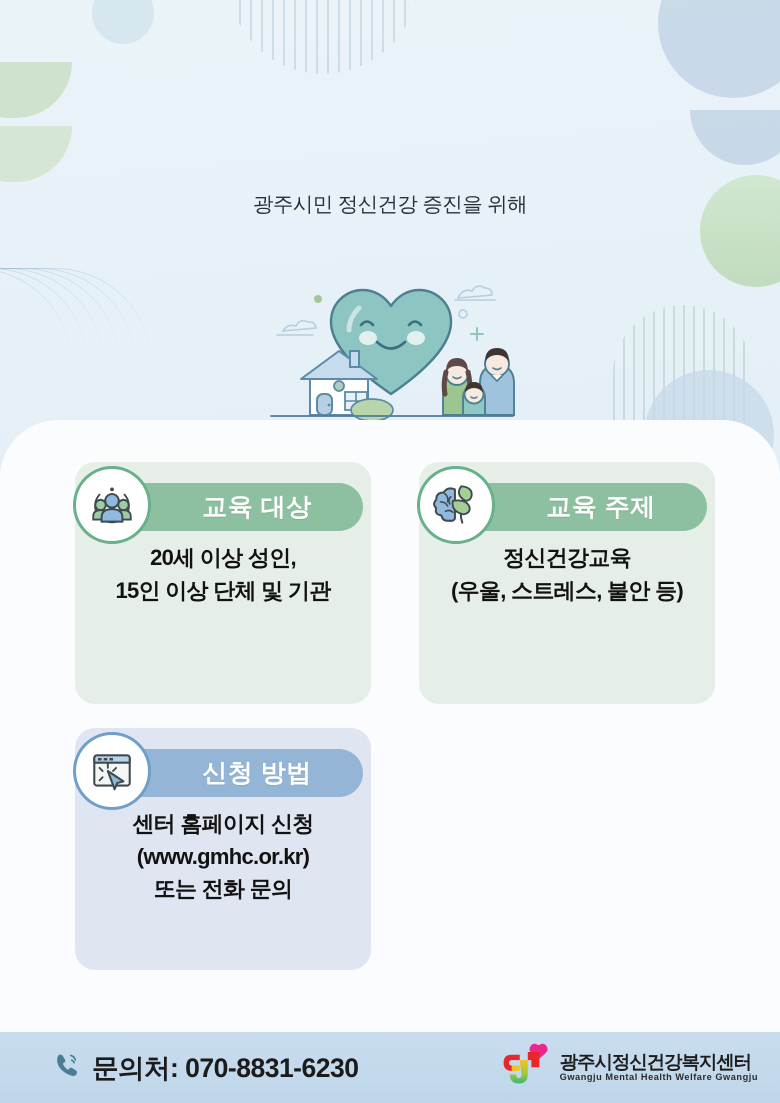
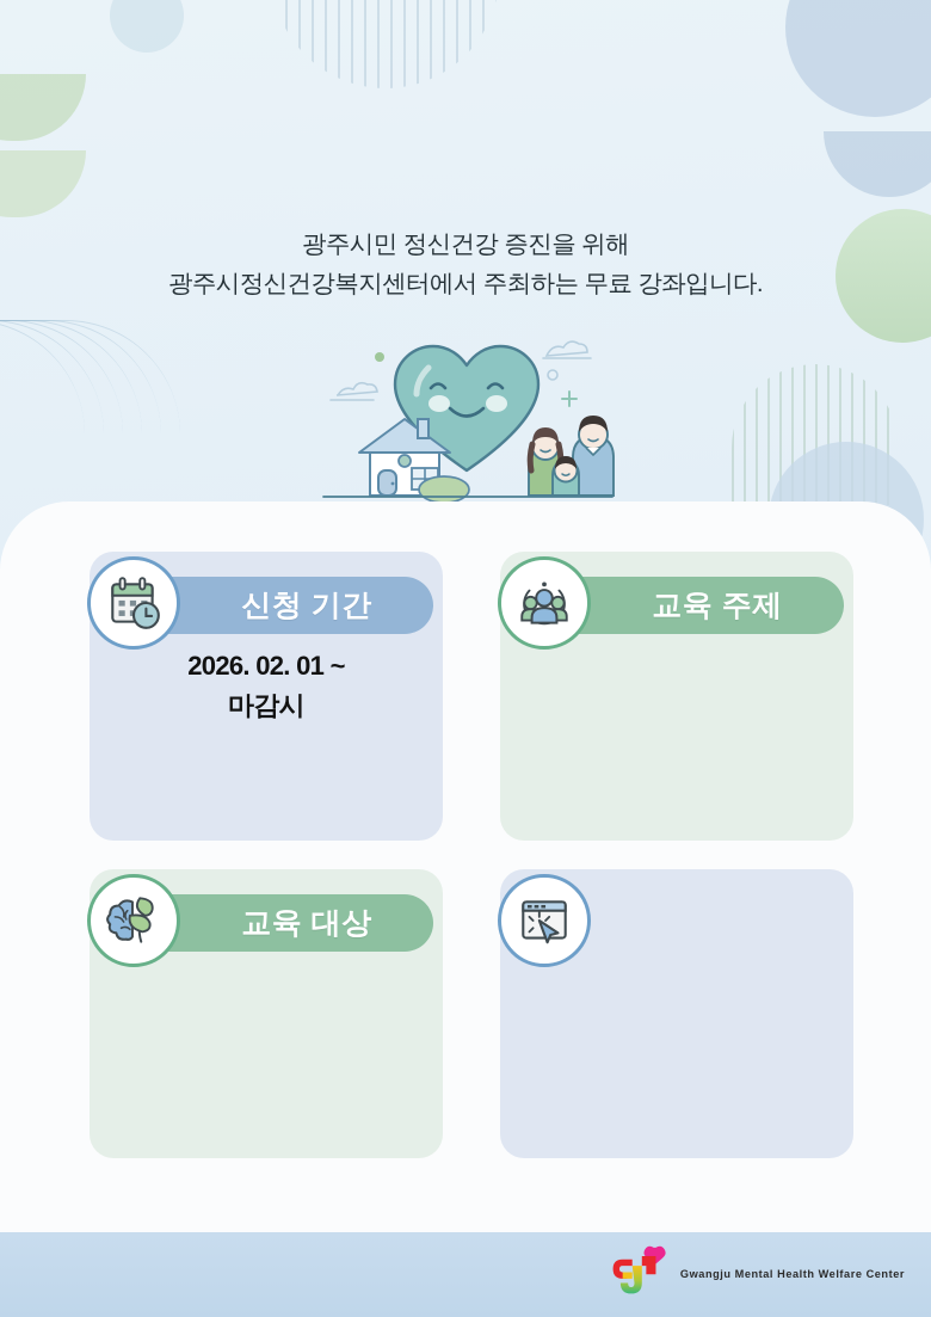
  광주시민 정신건강 증진을 위해
+ 광주시정신건강복지센터에서 주최하는 무료 강좌입니다.
+ 신청 기간
+ 2026. 02. 01 ~
+ 마감시
- 교육 대상
+ 교육 주제
- 20세 이상 성인,
- 15인 이상 단체 및 기관
- 교육 주제
+ 교육 대상
- 정신건강교육
- (우울, 스트레스, 불안 등)
- 신청 방법
- 센터 홈페이지 신청
- (www.gmhc.or.kr)
- 또는 전화 문의
- 문의처: 070-8831-6230
- 광주시정신건강복지센터
- Gwangju Mental Health Welfare Gwangju
+ Gwangju Mental Health Welfare Center
